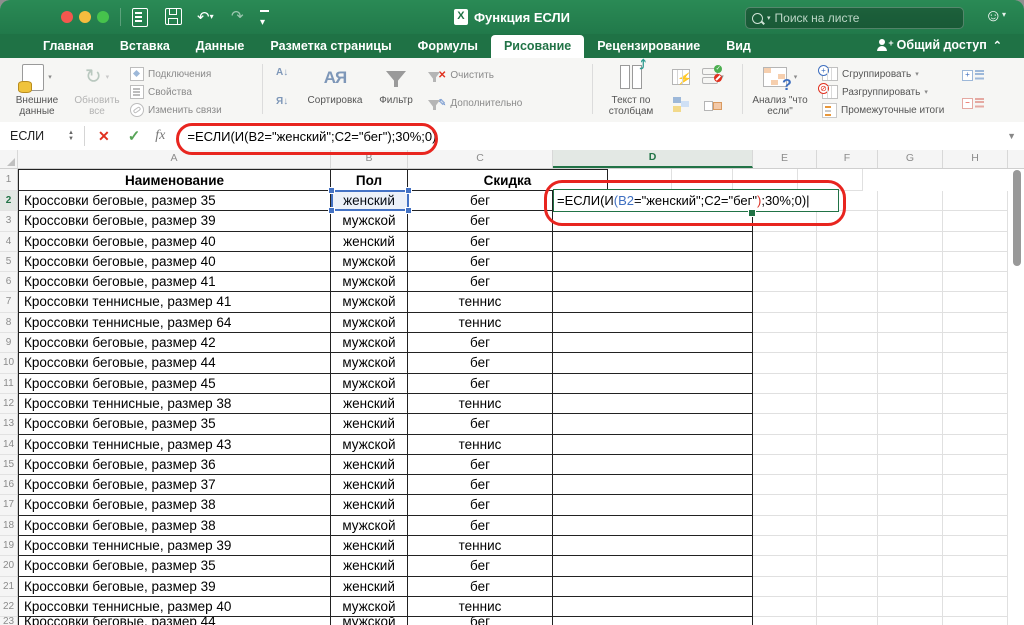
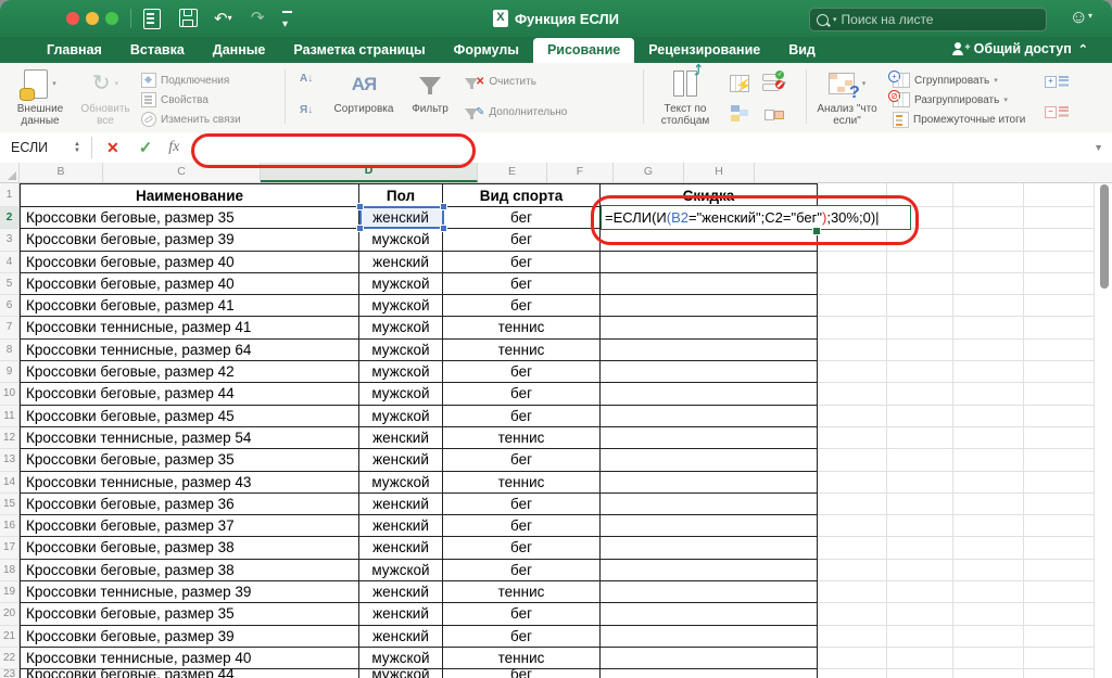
  ↶▾
  ↷
  ▾
  Функция ЕСЛИ
  Поиск на листе
  ☺▾
  Главная
  Вставка
  Данные
  Разметка страницы
  Формулы
  Рисование
  Рецензирование
  Вид
  +
  Общий доступ
  ⌃
  Внешние данные
  ↻
  Обновить все
  Подключения
  Свойства
  Изменить связи
  А↓
  Я↓
  АЯ
  Сортировка
  Фильтр
  ✕
  Очистить
  ✎
  Дополнительно
  ⤴
  Текст по столбцам
  ?
  Анализ "что если"
  +
  Сгруппировать
  ⊘
  Разгруппировать
  Промежуточные итоги
  +
  −
  ЕСЛИ
  ✕
  ✓
  fx
- =ЕСЛИ(И(B2="женский";C2="бег");30%;0)
  ▼
- A
  B
  C
  D
  E
  F
  G
  H
  1
  Наименование
  Пол
+ Вид спорта
  Скидка
  2
  Кроссовки беговые, размер 35
  женский
  бег
  3
  Кроссовки беговые, размер 39
  мужской
  бег
  4
  Кроссовки беговые, размер 40
  женский
  бег
  5
  Кроссовки беговые, размер 40
  мужской
  бег
  6
  Кроссовки беговые, размер 41
  мужской
  бег
  7
  Кроссовки теннисные, размер 41
  мужской
  теннис
  8
  Кроссовки теннисные, размер 64
  мужской
  теннис
  9
  Кроссовки беговые, размер 42
  мужской
  бег
  10
  Кроссовки беговые, размер 44
  мужской
  бег
  11
  Кроссовки беговые, размер 45
  мужской
  бег
  12
- Кроссовки теннисные, размер 38
+ Кроссовки теннисные, размер 54
  женский
  теннис
  13
  Кроссовки беговые, размер 35
  женский
  бег
  14
  Кроссовки теннисные, размер 43
  мужской
  теннис
  15
  Кроссовки беговые, размер 36
  женский
  бег
  16
  Кроссовки беговые, размер 37
  женский
  бег
  17
  Кроссовки беговые, размер 38
  женский
  бег
  18
  Кроссовки беговые, размер 38
  мужской
  бег
  19
  Кроссовки теннисные, размер 39
  женский
  теннис
  20
  Кроссовки беговые, размер 35
  женский
  бег
  21
  Кроссовки беговые, размер 39
  женский
  бег
  22
  Кроссовки теннисные, размер 40
  мужской
  теннис
  23
  Кроссовки беговые, размер 44
  мужской
  бег
  =ЕСЛИ(И
  (
  B2
  ="женский";C2="бег"
  )
  ;30%;0)
  |
